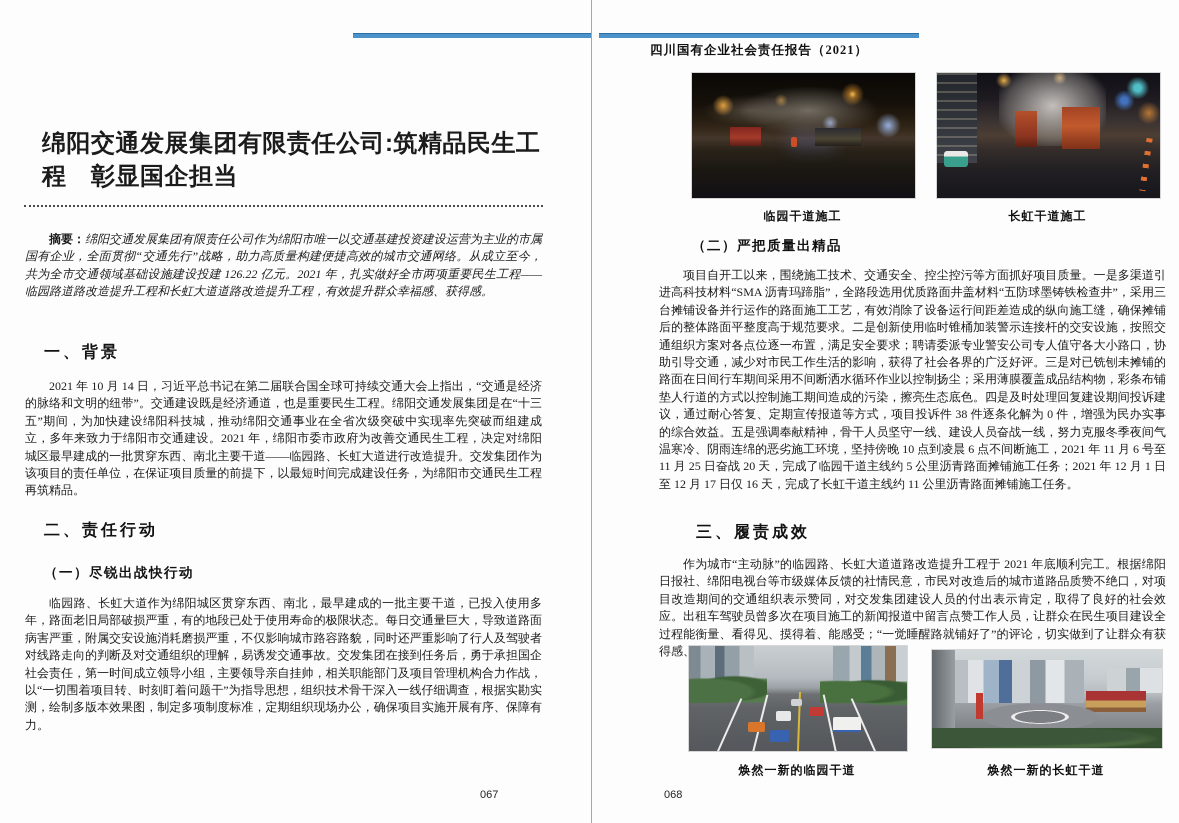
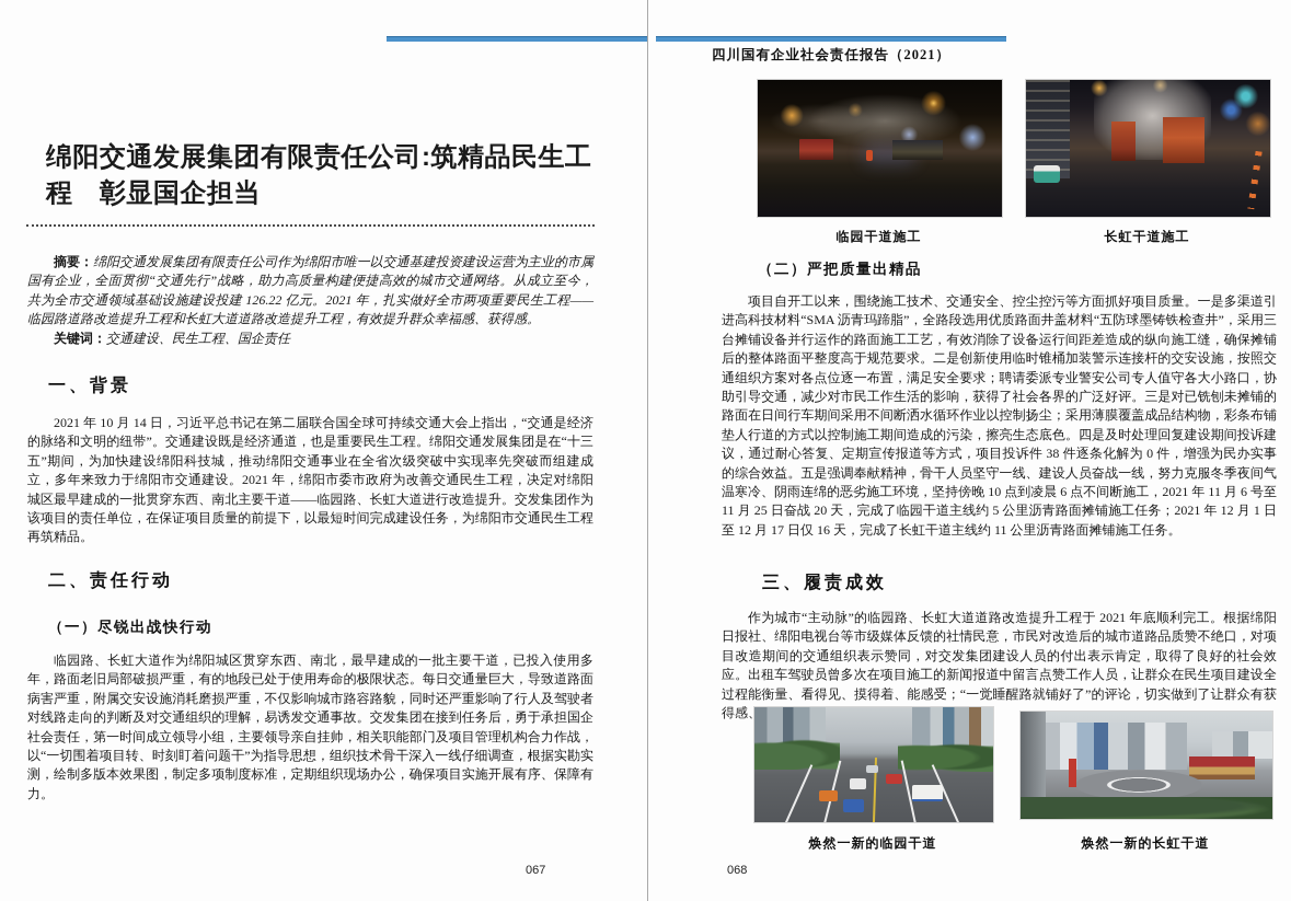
  绵阳交通发展集团有限责任公司:筑精品民生工
  程 彰显国企担当
  摘要：绵阳交通发展集团有限责任公司作为绵阳市唯一以交通基建投资建设运营为主业的市属国有企业，全面贯彻“交通先行”战略，助力高质量构建便捷高效的城市交通网络。从成立至今，共为全市交通领域基础设施建设投建 126.22 亿元。2021 年，扎实做好全市两项重要民生工程——临园路道路改造提升工程和长虹大道道路改造提升工程，有效提升群众幸福感、获得感。
+ 关键词：交通建设、民生工程、国企责任
  一、背景
  2021 年 10 月 14 日，习近平总书记在第二届联合国全球可持续交通大会上指出，“交通是经济的脉络和文明的纽带”。交通建设既是经济通道，也是重要民生工程。绵阳交通发展集团是在“十三五”期间，为加快建设绵阳科技城，推动绵阳交通事业在全省次级突破中实现率先突破而组建成立，多年来致力于绵阳市交通建设。2021 年，绵阳市委市政府为改善交通民生工程，决定对绵阳城区最早建成的一批贯穿东西、南北主要干道——临园路、长虹大道进行改造提升。交发集团作为该项目的责任单位，在保证项目质量的前提下，以最短时间完成建设任务，为绵阳市交通民生工程再筑精品。
  二、责任行动
  （一）尽锐出战快行动
  临园路、长虹大道作为绵阳城区贯穿东西、南北，最早建成的一批主要干道，已投入使用多年，路面老旧局部破损严重，有的地段已处于使用寿命的极限状态。每日交通量巨大，导致道路面病害严重，附属交安设施消耗磨损严重，不仅影响城市路容路貌，同时还严重影响了行人及驾驶者对线路走向的判断及对交通组织的理解，易诱发交通事故。交发集团在接到任务后，勇于承担国企社会责任，第一时间成立领导小组，主要领导亲自挂帅，相关职能部门及项目管理机构合力作战，以“一切围着项目转、时刻盯着问题干”为指导思想，组织技术骨干深入一线仔细调查，根据实勘实测，绘制多版本效果图，制定多项制度标准，定期组织现场办公，确保项目实施开展有序、保障有力。
  067
  四川国有企业社会责任报告（2021）
  临园干道施工
  长虹干道施工
  （二）严把质量出精品
  项目自开工以来，围绕施工技术、交通安全、控尘控污等方面抓好项目质量。一是多渠道引进高科技材料“SMA 沥青玛蹄脂”，全路段选用优质路面井盖材料“五防球墨铸铁检查井”，采用三台摊铺设备并行运作的路面施工工艺，有效消除了设备运行间距差造成的纵向施工缝，确保摊铺后的整体路面平整度高于规范要求。二是创新使用临时锥桶加装警示连接杆的交安设施，按照交通组织方案对各点位逐一布置，满足安全要求；聘请委派专业警安公司专人值守各大小路口，协助引导交通，减少对市民工作生活的影响，获得了社会各界的广泛好评。三是对已铣刨未摊铺的路面在日间行车期间采用不间断洒水循环作业以控制扬尘；采用薄膜覆盖成品结构物，彩条布铺垫人行道的方式以控制施工期间造成的污染，擦亮生态底色。四是及时处理回复建设期间投诉建议，通过耐心答复、定期宣传报道等方式，项目投诉件 38 件逐条化解为 0 件，增强为民办实事的综合效益。五是强调奉献精神，骨干人员坚守一线、建设人员奋战一线，努力克服冬季夜间气温寒冷、阴雨连绵的恶劣施工环境，坚持傍晚 10 点到凌晨 6 点不间断施工，2021 年 11 月 6 号至 11 月 25 日奋战 20 天，完成了临园干道主线约 5 公里沥青路面摊铺施工任务；2021 年 12 月 1 日至 12 月 17 日仅 16 天，完成了长虹干道主线约 11 公里沥青路面摊铺施工任务。
  三、履责成效
  作为城市“主动脉”的临园路、长虹大道道路改造提升工程于 2021 年底顺利完工。根据绵阳日报社、绵阳电视台等市级媒体反馈的社情民意，市民对改造后的城市道路品质赞不绝口，对项目改造期间的交通组织表示赞同，对交发集团建设人员的付出表示肯定，取得了良好的社会效应。出租车驾驶员曾多次在项目施工的新闻报道中留言点赞工作人员，让群众在民生项目建设全过程能衡量、看得见、摸得着、能感受；“一觉睡醒路就铺好了”的评论，切实做到了让群众有获得感
  焕然一新的临园干道
  焕然一新的长虹干道
  068
